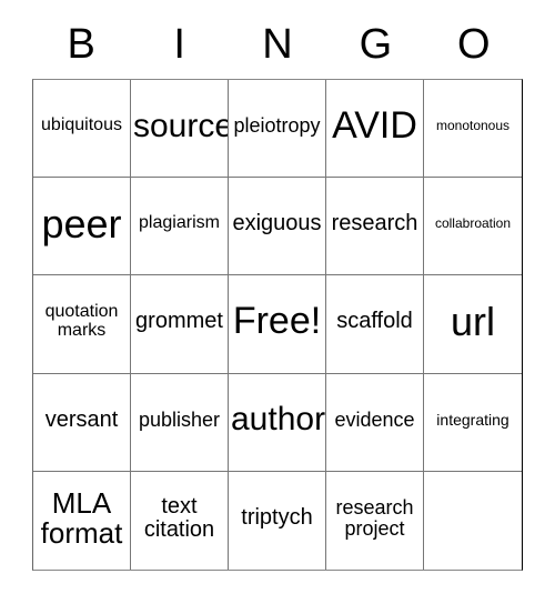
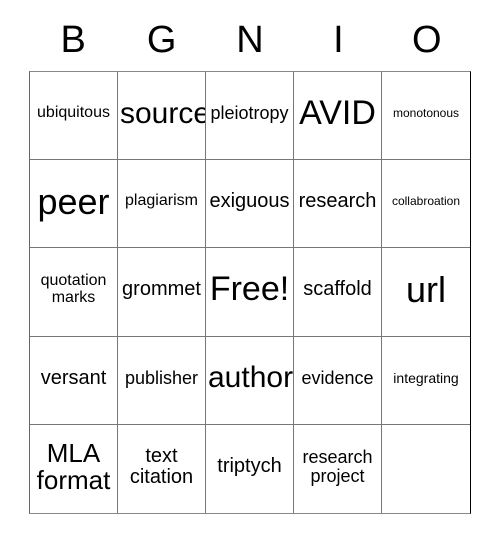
  B
- I
+ G
  N
- G
+ I
  O
  ubiquitous
  source
  pleiotropy
  AVID
  monotonous
  peer
  plagiarism
  exiguous
  research
  collabroation
  quotation
  marks
  grommet
  Free!
  scaffold
  url
  versant
  publisher
  author
  evidence
  integrating
  MLA
  format
  text
  citation
  triptych
  research
  project
